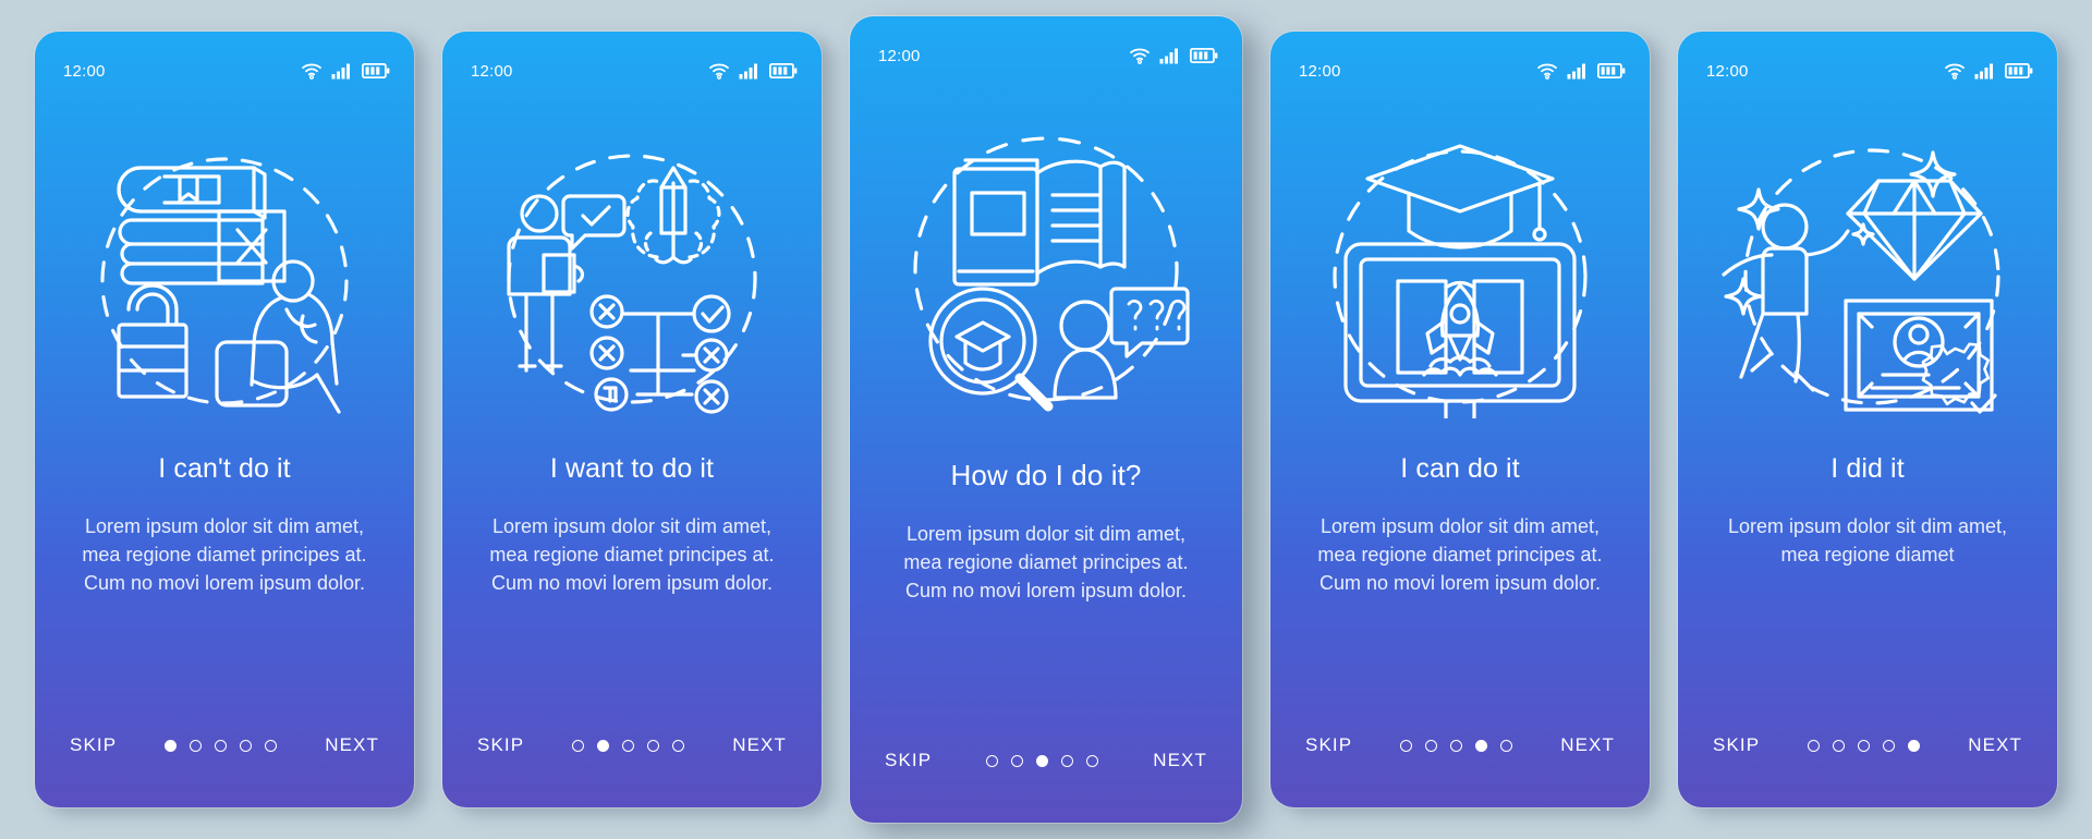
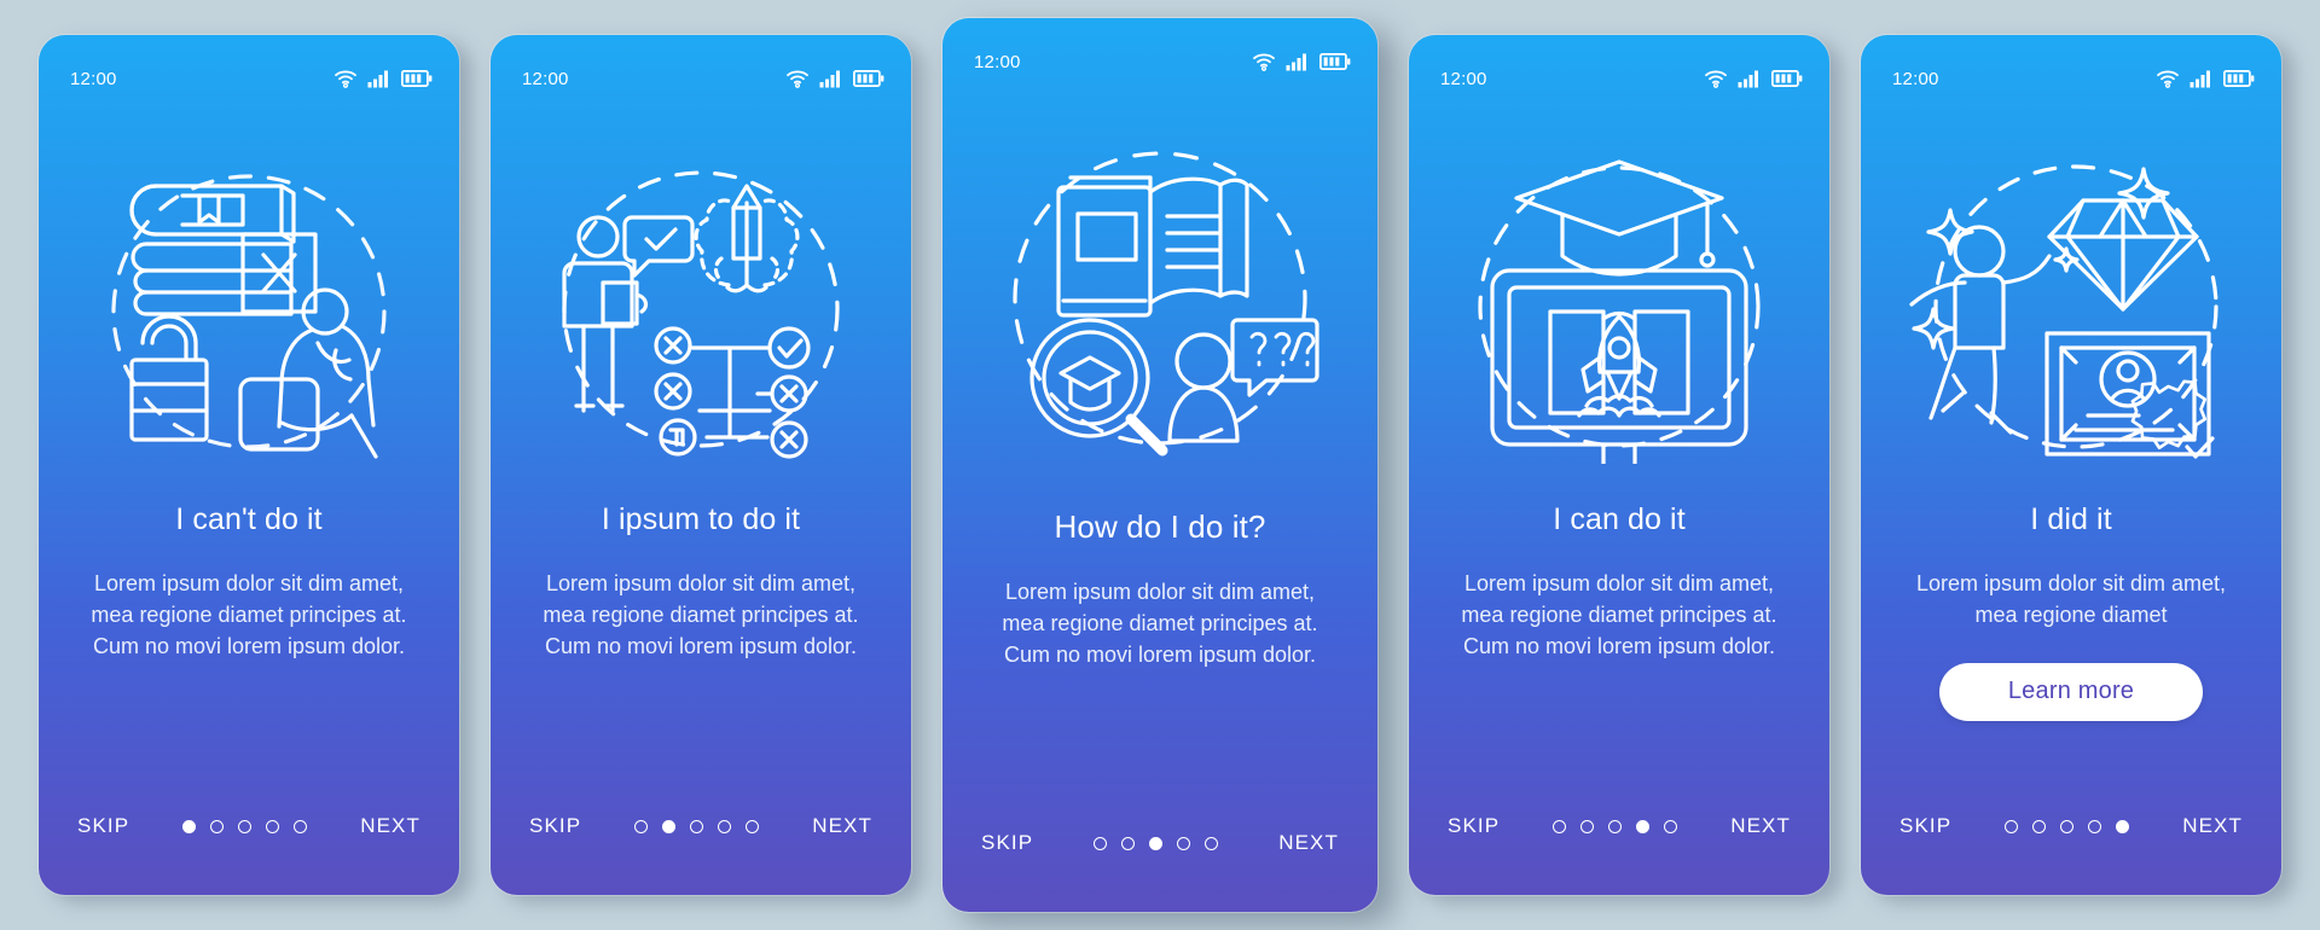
  12:00
  I can't do it
  Lorem ipsum dolor sit dim amet, mea regione diamet principes at. Cum no movi lorem ipsum dolor.
  SKIP
  NEXT
  12:00
- I want to do it
+ I ipsum to do it
  Lorem ipsum dolor sit dim amet, mea regione diamet principes at. Cum no movi lorem ipsum dolor.
  SKIP
  NEXT
  12:00
  How do I do it?
  Lorem ipsum dolor sit dim amet, mea regione diamet principes at. Cum no movi lorem ipsum dolor.
  SKIP
  NEXT
  12:00
  I can do it
  Lorem ipsum dolor sit dim amet, mea regione diamet principes at. Cum no movi lorem ipsum dolor.
  SKIP
  NEXT
  12:00
  I did it
  Lorem ipsum dolor sit dim amet, mea regione diamet
+ Learn more
  SKIP
  NEXT
